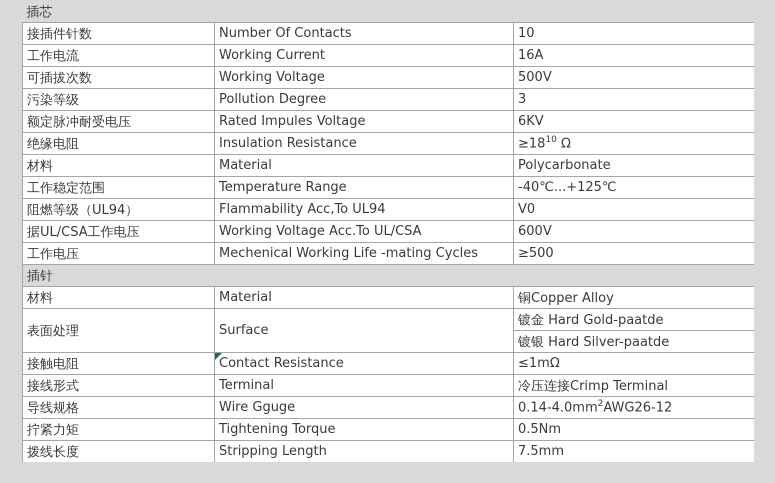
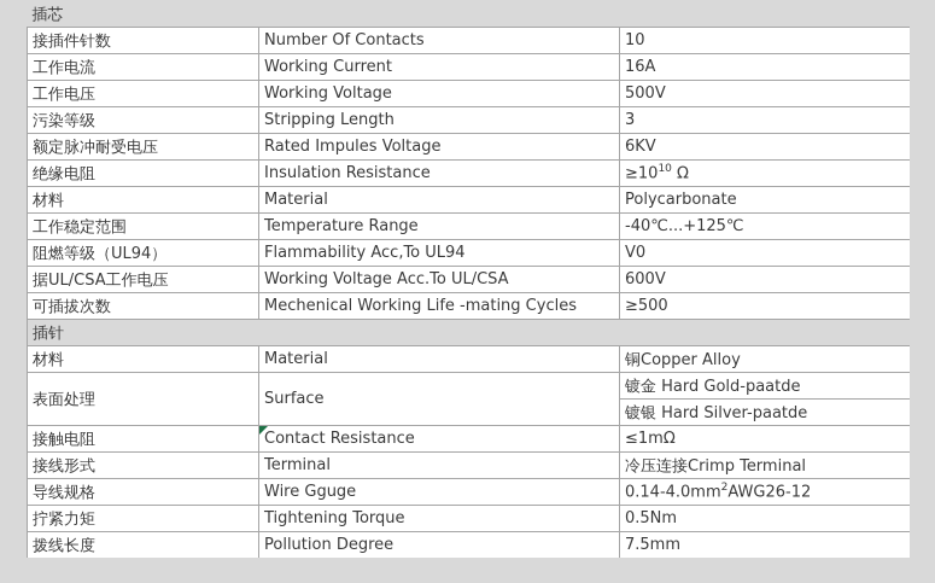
  插芯
  接插件针数	Number Of Contacts	10
  工作电流	Working Current	16A
- 可插拔次数	Working Voltage	500V
+ 工作电压	Working Voltage	500V
- 污染等级	Pollution Degree	3
+ 污染等级	Stripping Length	3
  额定脉冲耐受电压	Rated Impules Voltage	6KV
- 绝缘电阻	Insulation Resistance	≥1810 Ω
+ 绝缘电阻	Insulation Resistance	≥1010 Ω
  材料	Material	Polycarbonate
  工作稳定范围	Temperature Range	-40℃...+125℃
  阻燃等级（UL94）	Flammability Acc,To UL94	V0
  据UL/CSA工作电压	Working Voltage Acc.To UL/CSA	600V
- 工作电压	Mechenical Working Life -mating Cycles	≥500
+ 可插拔次数	Mechenical Working Life -mating Cycles	≥500
  插针
  材料	Material	铜Copper Alloy
  表面处理	Surface	镀金 Hard Gold-paatde
  镀银 Hard Silver-paatde
  接触电阻	Contact Resistance	≤1mΩ
  接线形式	Terminal	冷压连接Crimp Terminal
  导线规格	Wire Gguge	0.14-4.0mm2AWG26-12
  拧紧力矩	Tightening Torque	0.5Nm
- 拨线长度	Stripping Length	7.5mm
+ 拨线长度	Pollution Degree	7.5mm
